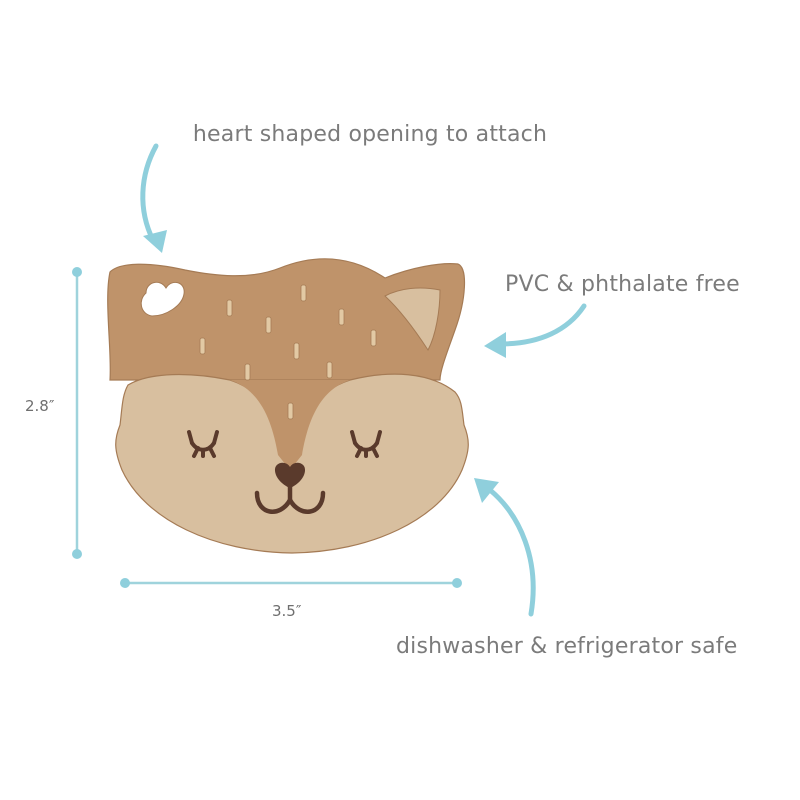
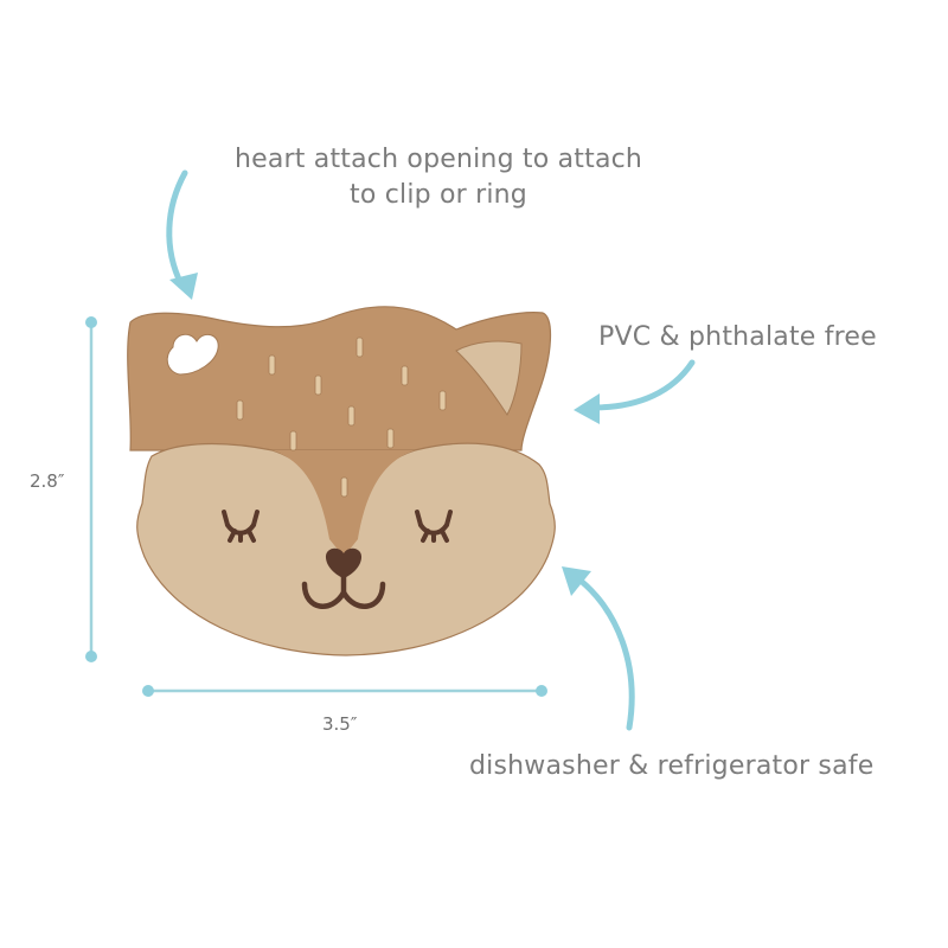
- heart shaped opening to attach
+ heart attach opening to attach
+ to clip or ring
  PVC & phthalate free
  dishwasher & refrigerator safe
  2.8″
  3.5″
